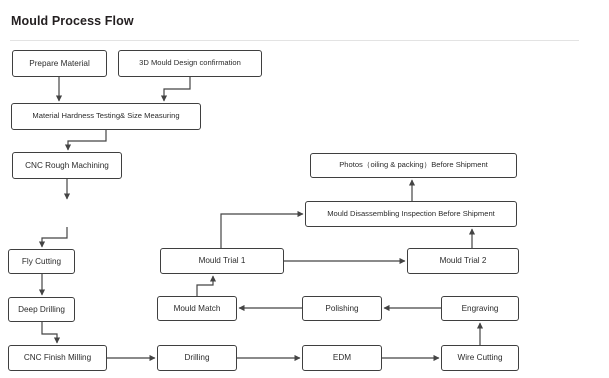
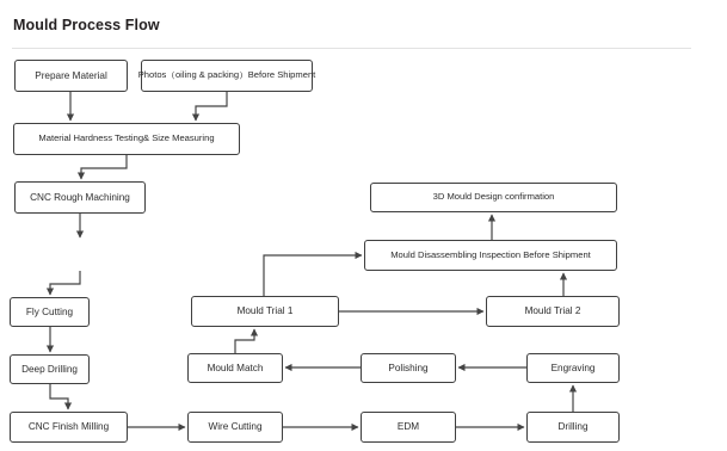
  Mould Process Flow
  Prepare Material
- 3D Mould Design confirmation
+ Photos（oiling & packing）Before Shipment
  Material Hardness Testing& Size Measuring
  CNC Rough Machining
  Fly Cutting
  Deep Drilling
  CNC Finish Milling
- Drilling
+ Wire Cutting
  EDM
- Wire Cutting
+ Drilling
  Engraving
  Polishing
  Mould Match
  Mould Trial 1
  Mould Trial 2
  Mould Disassembling Inspection Before Shipment
- Photos（oiling & packing）Before Shipment
+ 3D Mould Design confirmation
